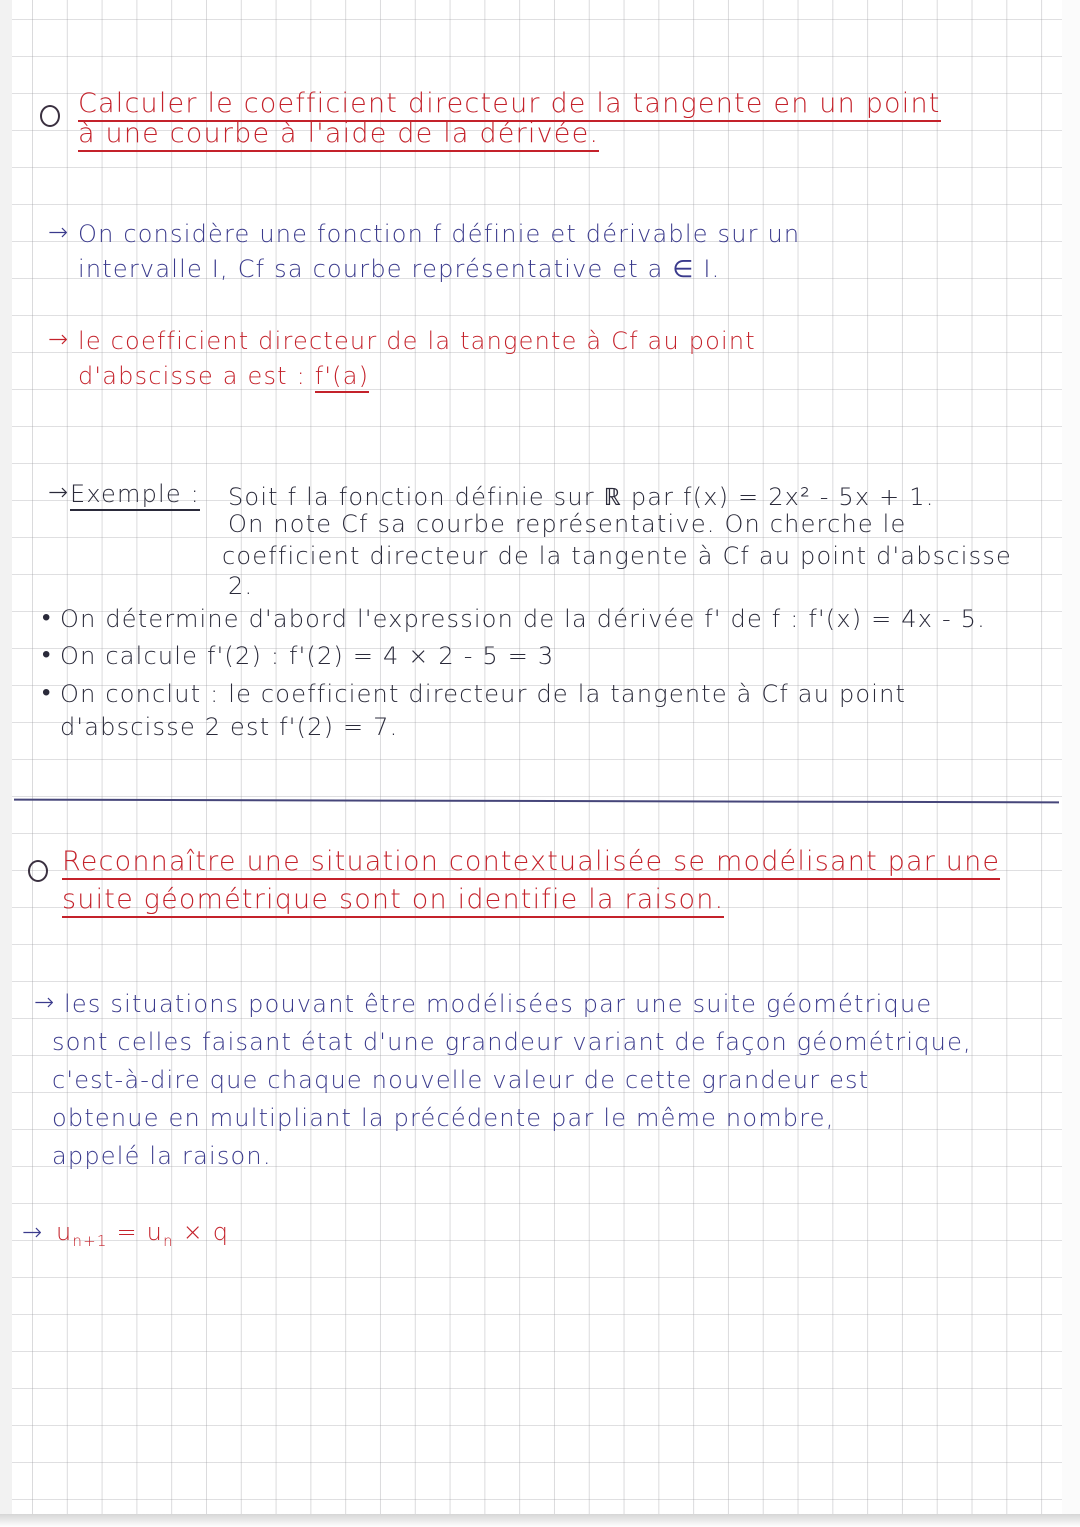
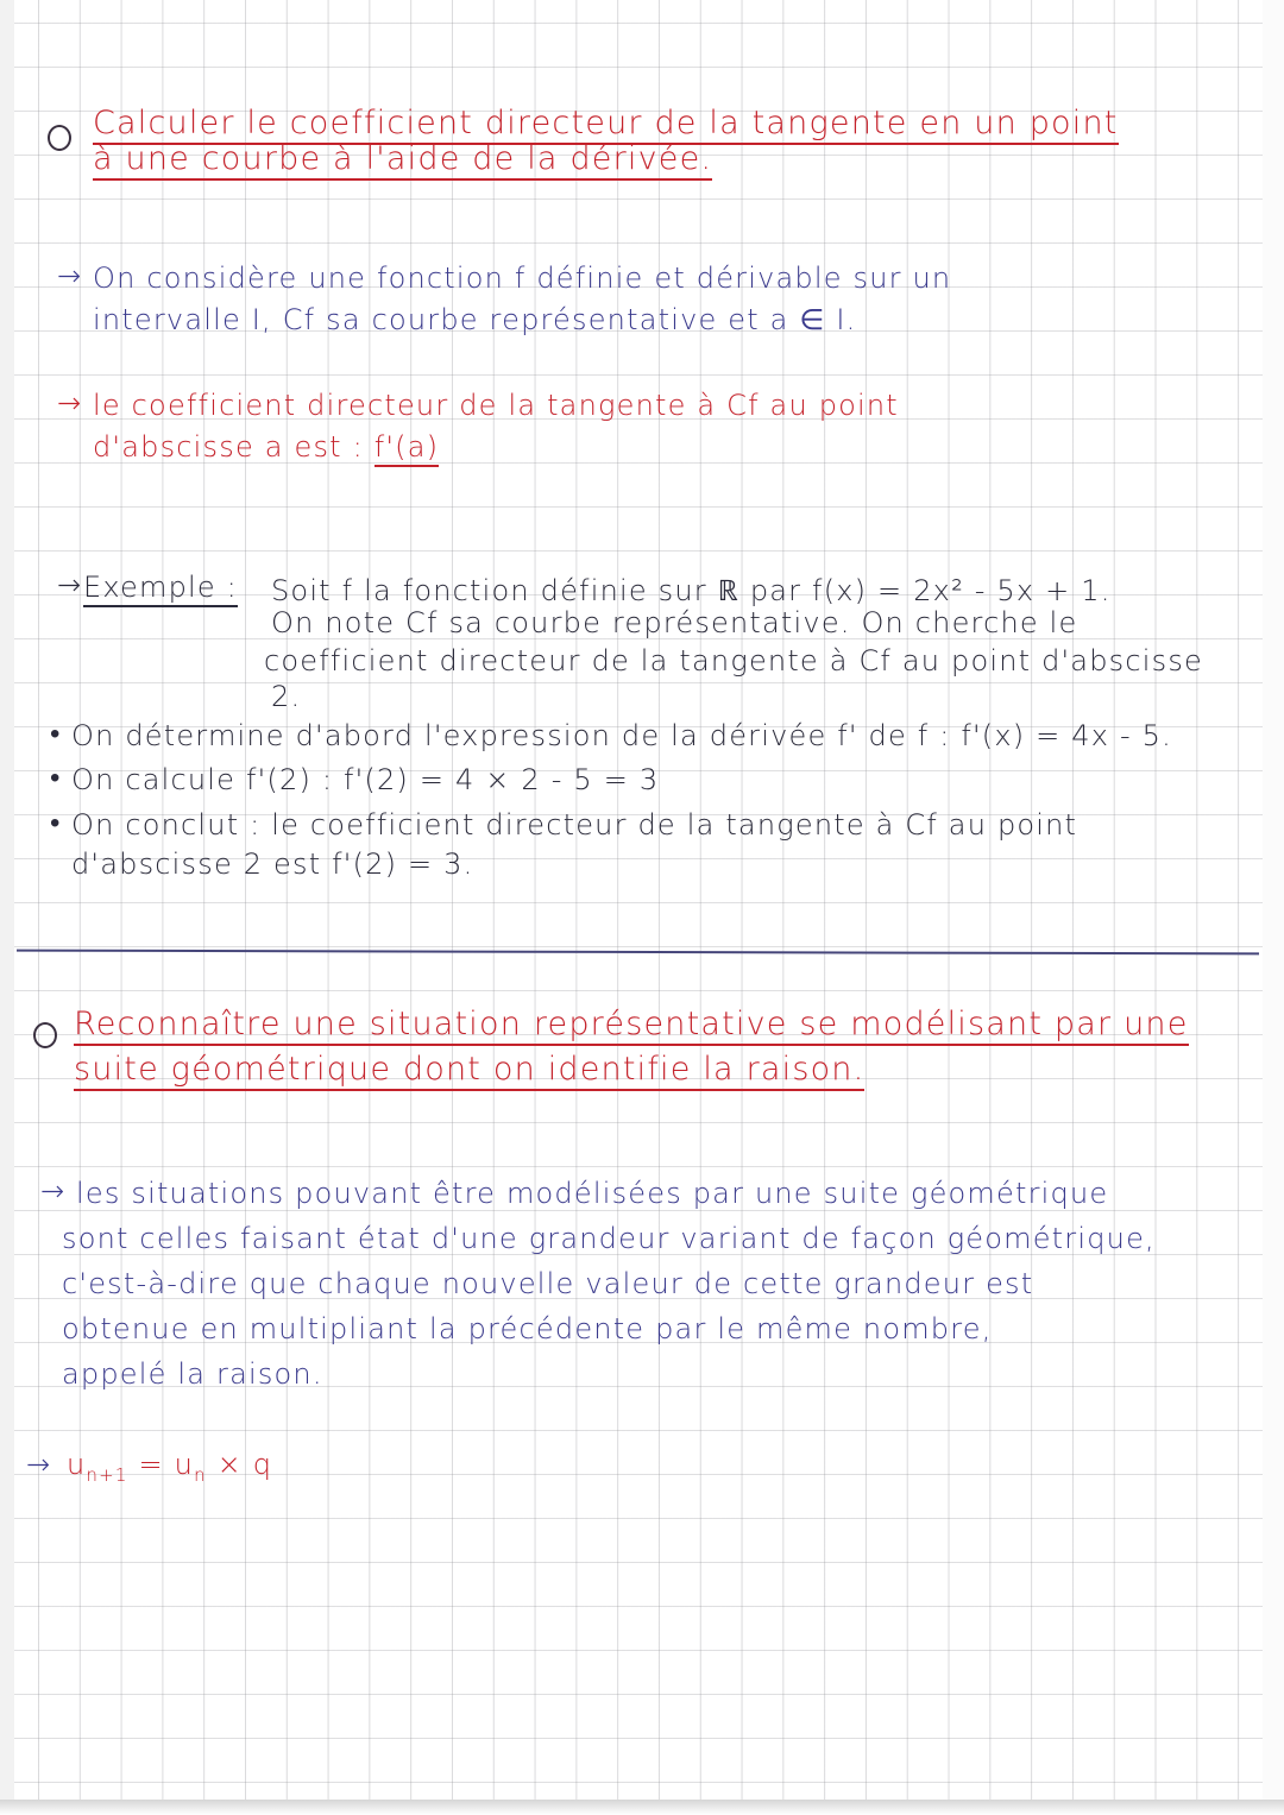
  Calculer le coefficient directeur de la tangente en un point
  à une courbe à l'aide de la dérivée.
  →
  On considère une fonction f définie et dérivable sur un
  intervalle I, Cf sa courbe représentative et a ∈ I.
  →
  le coefficient directeur de la tangente à Cf au point
  d'abscisse a est : f'(a)
  →
  Exemple :
  Soit f la fonction définie sur ℝ par f(x) = 2x² - 5x + 1.
  On note Cf sa courbe représentative. On cherche le
  coefficient directeur de la tangente à Cf au point d'abscisse
  2.
  •
  On détermine d'abord l'expression de la dérivée f' de f : f'(x) = 4x - 5.
  •
  On calcule f'(2) : f'(2) = 4 × 2 - 5 = 3
  •
  On conclut : le coefficient directeur de la tangente à Cf au point
- d'abscisse 2 est f'(2) = 7.
+ d'abscisse 2 est f'(2) = 3.
- Reconnaître une situation contextualisée se modélisant par une
+ Reconnaître une situation représentative se modélisant par une
- suite géométrique sont on identifie la raison.
+ suite géométrique dont on identifie la raison.
  →
  les situations pouvant être modélisées par une suite géométrique
  sont celles faisant état d'une grandeur variant de façon géométrique,
  c'est-à-dire que chaque nouvelle valeur de cette grandeur est
  obtenue en multipliant la précédente par le même nombre,
  appelé la raison.
  →
  un+1 = un × q
